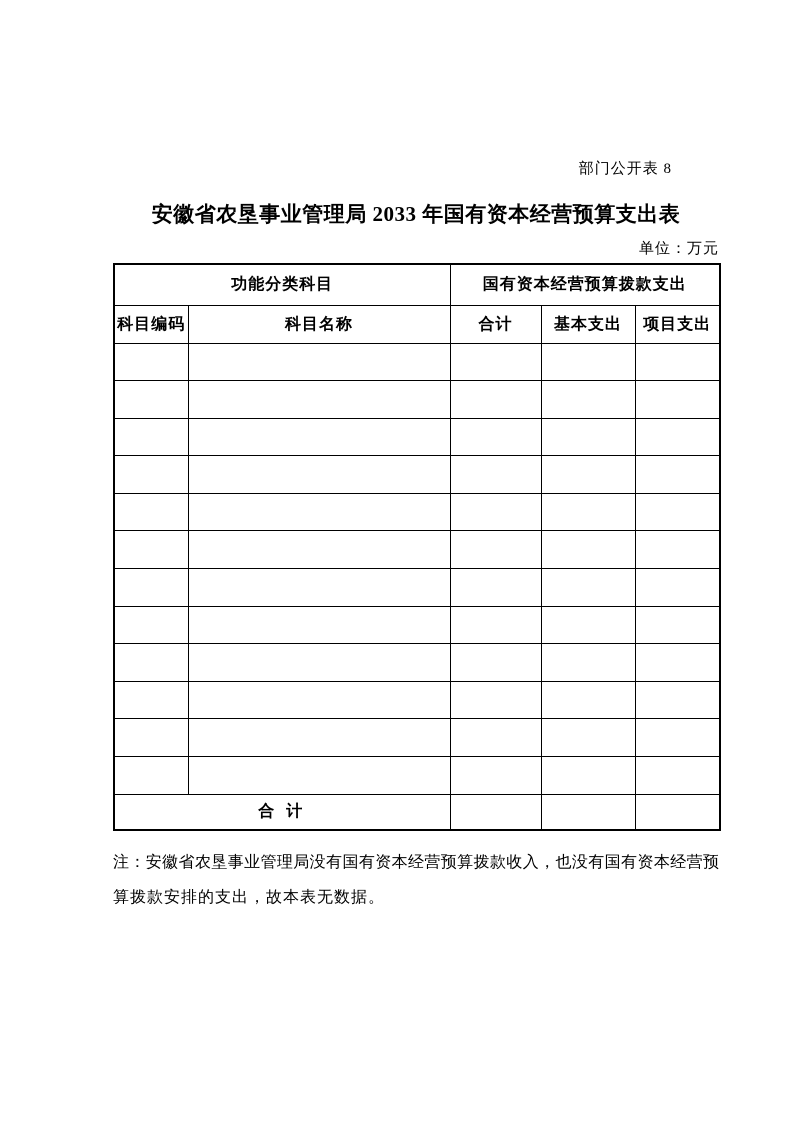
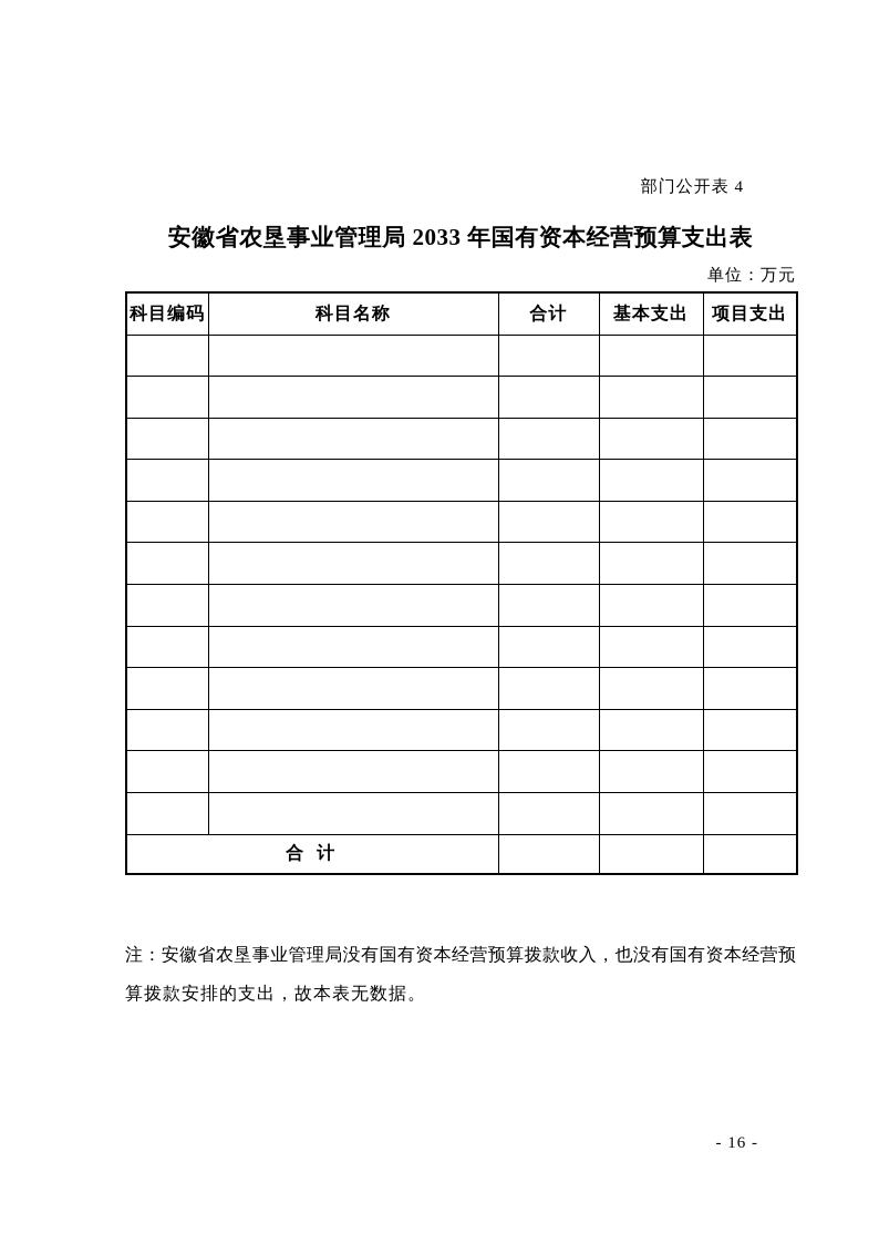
- 部门公开表 8
+ 部门公开表 4
  安徽省农垦事业管理局 2033 年国有资本经营预算支出表
  单位：万元
- 功能分类科目	国有资本经营预算拨款支出
  科目编码	科目名称	合计	基本支出	项目支出
  合 计
  注：安徽省农垦事业管理局没有国有资本经营预算拨款收入，也没有国有资本经营预
  算拨款安排的支出，故本表无数据。
+ - 16 -
